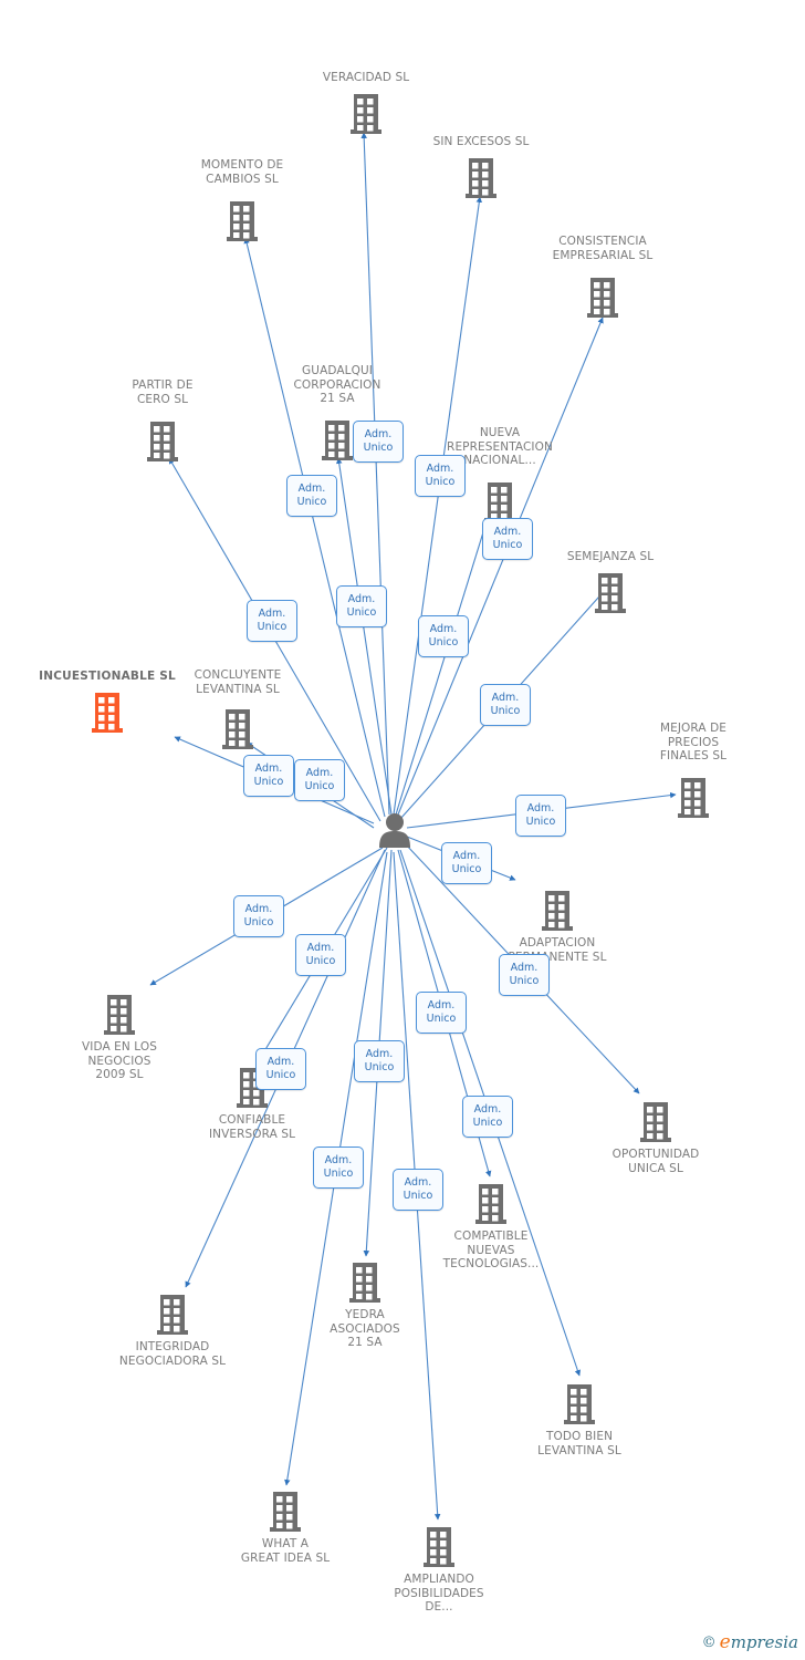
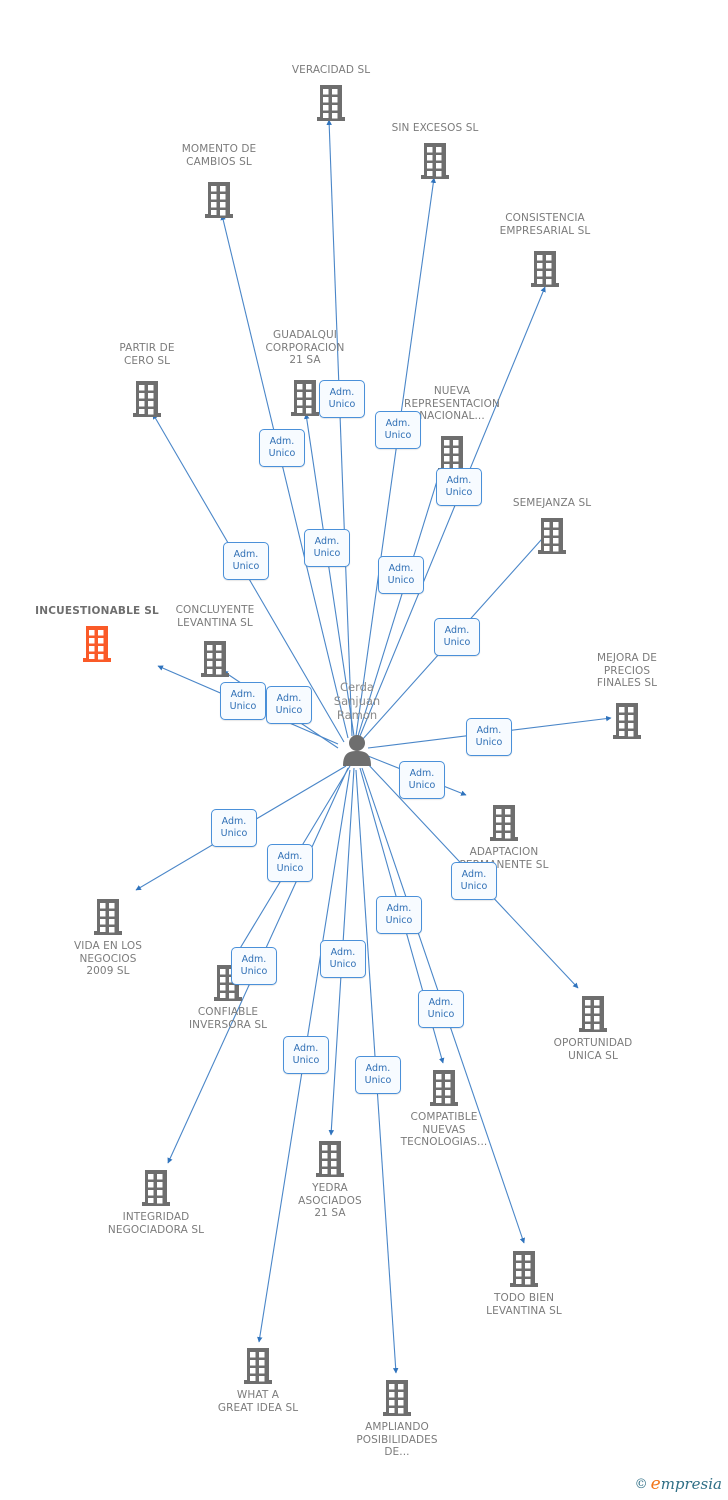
  VERACIDAD SL
  SIN EXCESOS SL
  MOMENTO DE
  CAMBIOS SL
  CONSISTENCIA
  EMPRESARIAL SL
  PARTIR DE
  CERO SL
  GUADALQUI
  CORPORACION
  21 SA
  NUEVA
  REPRESENTACION
  NACIONAL...
  SEMEJANZA SL
  INCUESTIONABLE SL
  CONCLUYENTE
  LEVANTINA SL
  MEJORA DE
  PRECIOS
  FINALES SL
  ADAPTACION
  VIDA EN LOS
  NEGOCIOS
  2009 SL
  CONFIABLE
  INVERSORA SL
  OPORTUNIDAD
  UNICA SL
  COMPATIBLE
  NUEVAS
  TECNOLOGIAS...
  YEDRA
  ASOCIADOS
  21 SA
  INTEGRIDAD
  NEGOCIADORA SL
  TODO BIEN
  LEVANTINA SL
  WHAT A
  GREAT IDEA SL
  AMPLIANDO
  POSIBILIDADES
  DE...
  Adm.
  Unico
  Adm.
  Unico
  Adm.
  Unico
  Adm.
  Unico
  Adm.
  Unico
  Adm.
  Unico
  Adm.
  Unico
  Adm.
  Unico
  Adm.
  Unico
  Adm.
  Unico
  Adm.
  Unico
  Adm.
  Unico
  Adm.
  Unico
  Adm.
  Unico
  Adm.
  Unico
  Adm.
  Unico
  Adm.
  Unico
  Adm.
  Unico
  Adm.
  Unico
  Adm.
  Unico
  Adm.
  Unico
+ Cerda
+ Sanjuan
+ Ramon
  ©
  empresia
